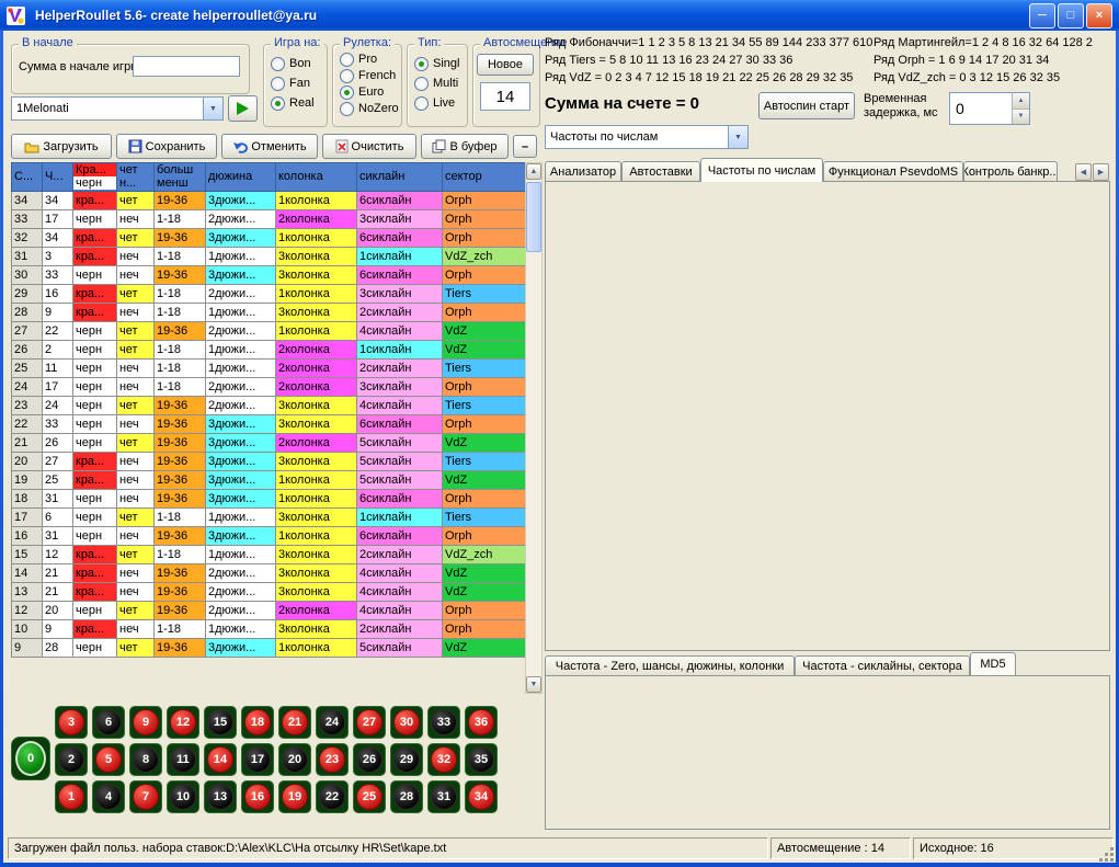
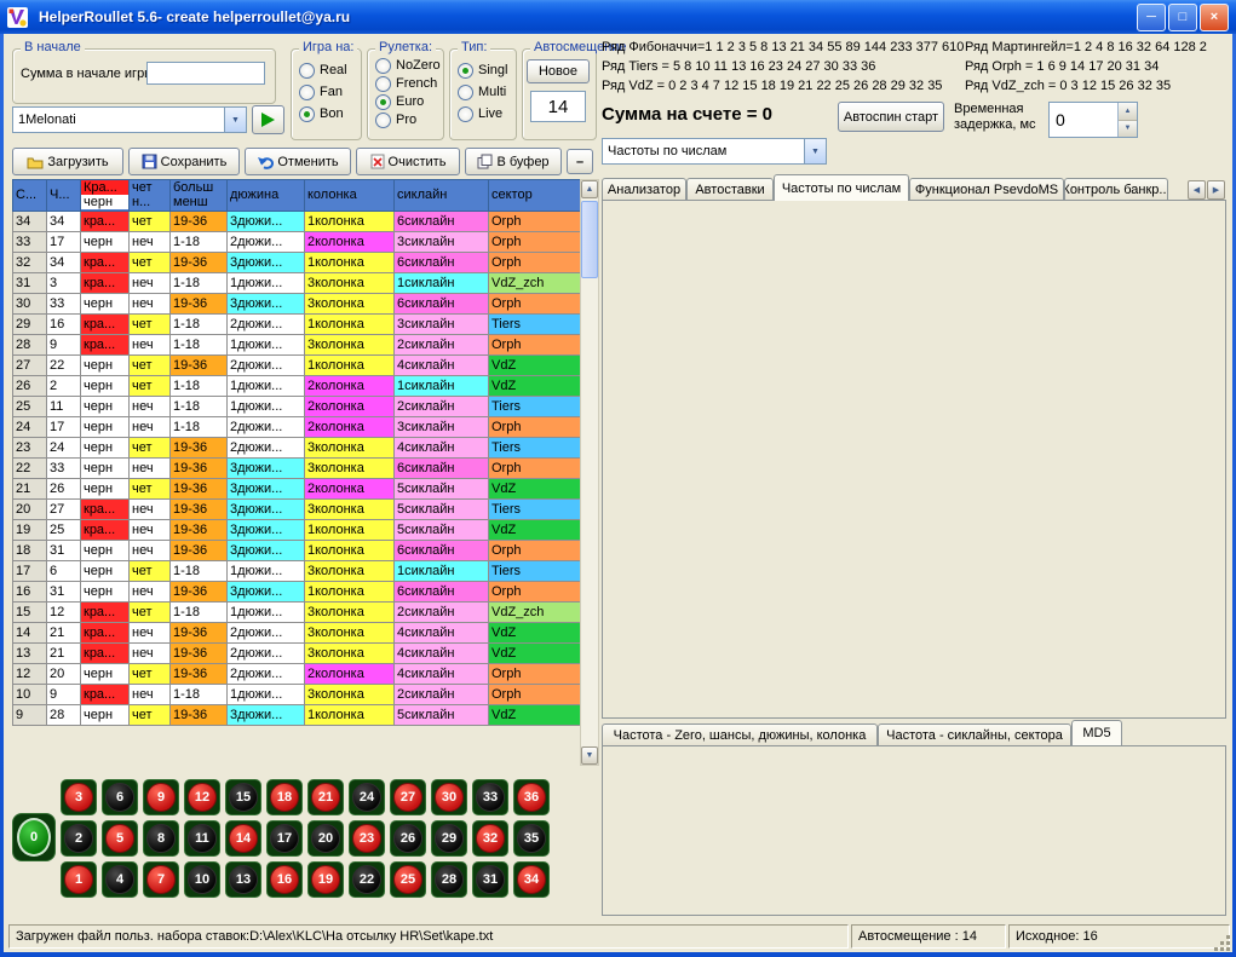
  HelperRoullet 5.6- create helperroullet@ya.ru
  ─
  □
  ×
  В начале
  Сумма в начале игр
  1Melonati
  Игра на:
- Bon
+ Real
  Fan
- Real
+ Bon
  Рулетка:
- Pro
+ NoZero
  French
  Euro
- NoZero
+ Pro
  Тип:
  Singl
  Multi
  Live
  Автосмещение
  Новое
  14
  Ряд Фибоначчи=1 1 2 3 5 8 13 21 34 55 89 144 233 377 610
  Ряд Tiers = 5 8 10 11 13 16 23 24 27 30 33 36
  Ряд VdZ = 0 2 3 4 7 12 15 18 19 21 22 25 26 28 29 32 35
  Ряд Мартингейл=1 2 4 8 16 32 64 128 2
  Ряд Orph = 1 6 9 14 17 20 31 34
  Ряд VdZ_zch = 0 3 12 15 26 32 35
  Сумма на счете = 0
  Автоспин старт
  Временная
  задержка, мс
  0
  Частоты по числам
  Загрузить
  Сохранить
  Отменить
  Очистить
  В буфер
  –
  С...	Ч...	Кра...черн	четн...	большменш	дюжина	колонка	сиклайн	сектор
  34	34	кра...	чет	19-36	3дюжи...	1колонка	6сиклайн	Orph
  33	17	черн	неч	1-18	2дюжи...	2колонка	3сиклайн	Orph
  32	34	кра...	чет	19-36	3дюжи...	1колонка	6сиклайн	Orph
  31	3	кра...	неч	1-18	1дюжи...	3колонка	1сиклайн	VdZ_zch
  30	33	черн	неч	19-36	3дюжи...	3колонка	6сиклайн	Orph
  29	16	кра...	чет	1-18	2дюжи...	1колонка	3сиклайн	Tiers
  28	9	кра...	неч	1-18	1дюжи...	3колонка	2сиклайн	Orph
  27	22	черн	чет	19-36	2дюжи...	1колонка	4сиклайн	VdZ
  26	2	черн	чет	1-18	1дюжи...	2колонка	1сиклайн	VdZ
  25	11	черн	неч	1-18	1дюжи...	2колонка	2сиклайн	Tiers
  24	17	черн	неч	1-18	2дюжи...	2колонка	3сиклайн	Orph
  23	24	черн	чет	19-36	2дюжи...	3колонка	4сиклайн	Tiers
  22	33	черн	неч	19-36	3дюжи...	3колонка	6сиклайн	Orph
  21	26	черн	чет	19-36	3дюжи...	2колонка	5сиклайн	VdZ
  20	27	кра...	неч	19-36	3дюжи...	3колонка	5сиклайн	Tiers
  19	25	кра...	неч	19-36	3дюжи...	1колонка	5сиклайн	VdZ
  18	31	черн	неч	19-36	3дюжи...	1колонка	6сиклайн	Orph
  17	6	черн	чет	1-18	1дюжи...	3колонка	1сиклайн	Tiers
  16	31	черн	неч	19-36	3дюжи...	1колонка	6сиклайн	Orph
  15	12	кра...	чет	1-18	1дюжи...	3колонка	2сиклайн	VdZ_zch
  14	21	кра...	неч	19-36	2дюжи...	3колонка	4сиклайн	VdZ
  13	21	кра...	неч	19-36	2дюжи...	3колонка	4сиклайн	VdZ
  12	20	черн	чет	19-36	2дюжи...	2колонка	4сиклайн	Orph
  10	9	кра...	неч	1-18	1дюжи...	3колонка	2сиклайн	Orph
  9	28	черн	чет	19-36	3дюжи...	1колонка	5сиклайн	VdZ
  0
  3
  6
  9
  12
  15
  18
  21
  24
  27
  30
  33
  36
  2
  5
  8
  11
  14
  17
  20
  23
  26
  29
  32
  35
  1
  4
  7
  10
  13
  16
  19
  22
  25
  28
  31
  34
  Анализатор
  Автоставки
  Частоты по числам
  Функционал PsevdoMS
  Контроль банкр..
- Частота - Zero, шансы, дюжины, колонки
+ Частота - Zero, шансы, дюжины, колонка
  Частота - сиклайны, сектора
  MD5
  Загружен файл польз. набора ставок:D:\Alex\KLC\На отсылку HR\Set\kape.txt
  Автосмещение : 14
  Исходное: 16
